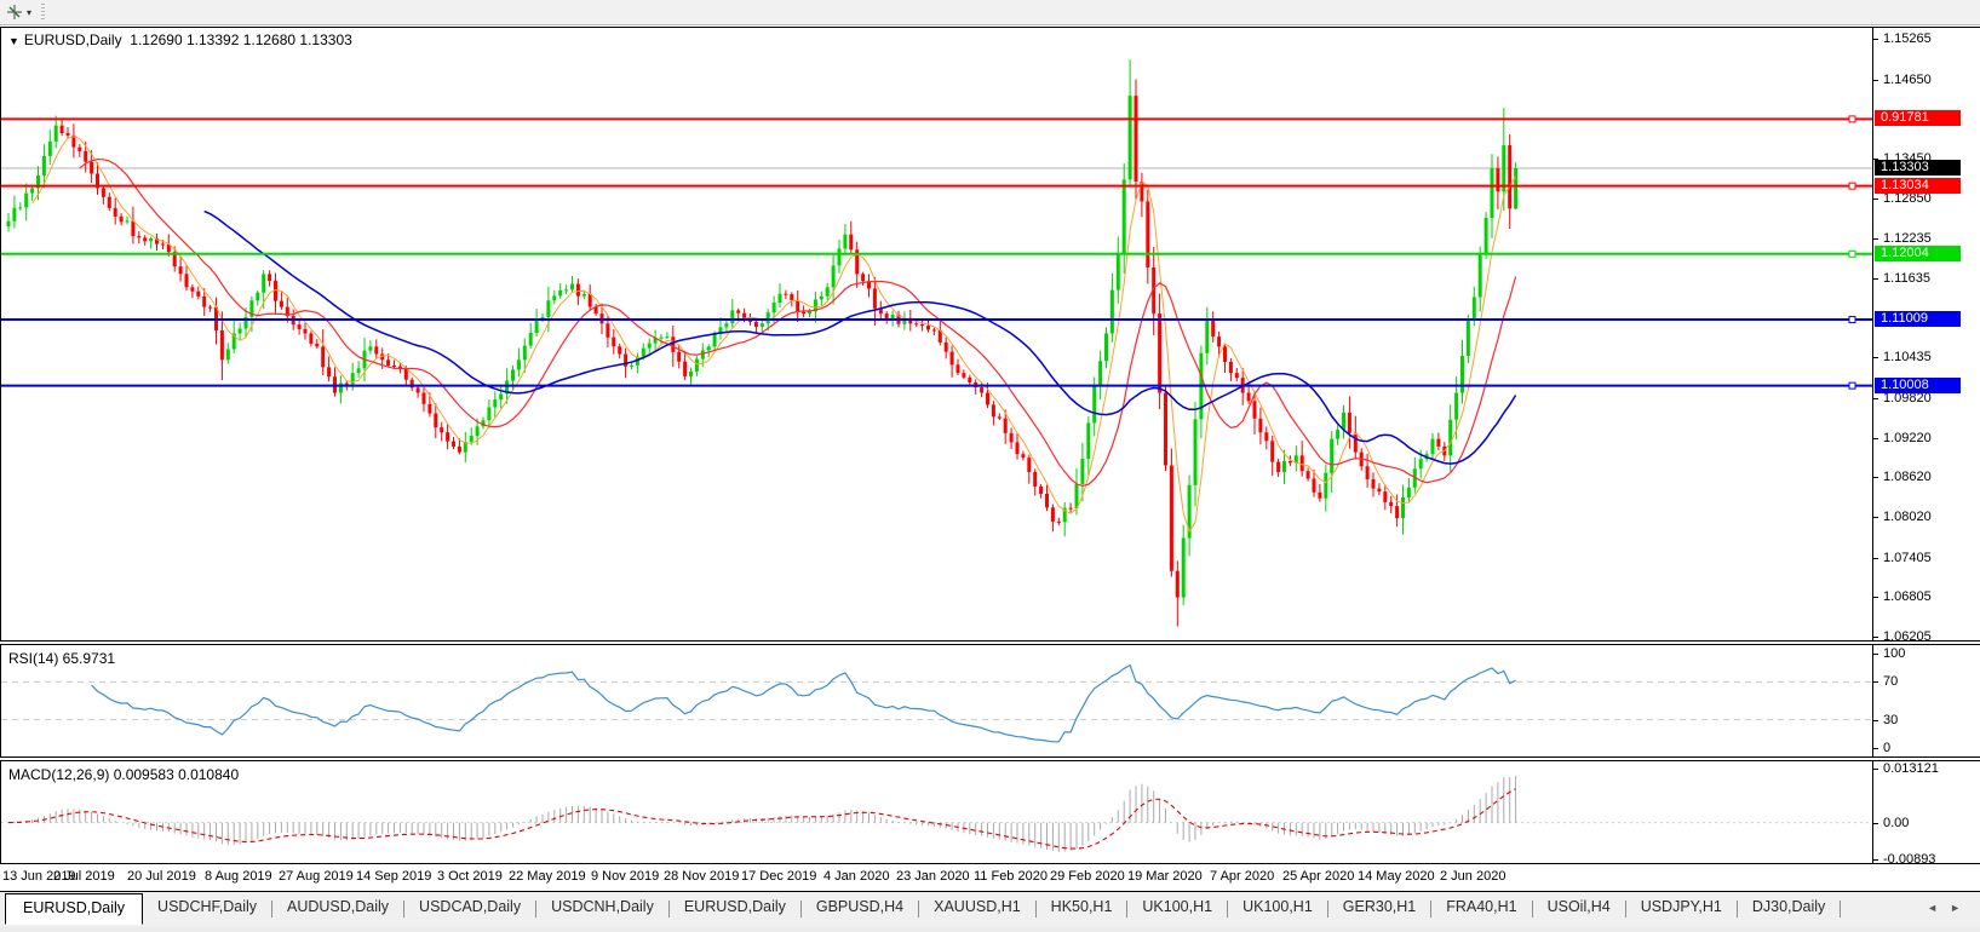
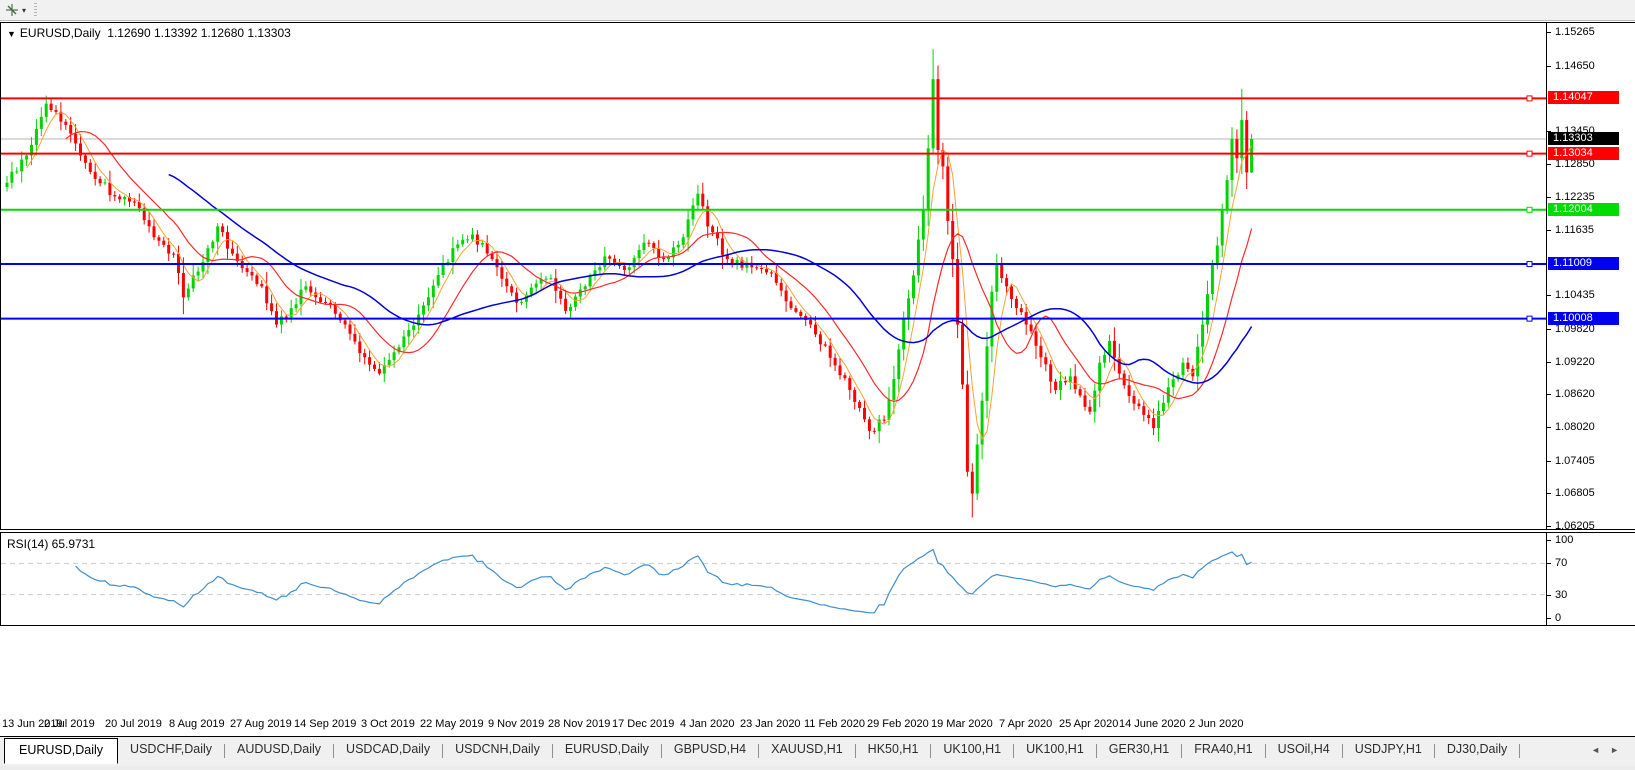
  ▾
  ▼ EURUSD,Daily 1.12690 1.13392 1.12680 1.13303
  1.15265
  1.14650
  1.13450
  1.12850
  1.12235
  1.11635
  1.10435
  1.09820
  1.09220
  1.08620
  1.08020
  1.07405
  1.06805
  1.06205
  1.13303
- 0.91781
+ 1.14047
  1.13034
  1.12004
  1.11009
  1.10008
  RSI(14) 65.9731
  100
  70
  30
  0
- MACD(12,26,9) 0.009583 0.010840
- 0.013121
- 0.00
- -0.00893
  13 Jun 2019
  2 Jul 2019
  20 Jul 2019
  8 Aug 2019
  27 Aug 2019
  14 Sep 2019
  3 Oct 2019
  22 May 2019
  9 Nov 2019
  28 Nov 2019
  17 Dec 2019
  4 Jan 2020
  23 Jan 2020
  11 Feb 2020
  29 Feb 2020
  19 Mar 2020
  7 Apr 2020
  25 Apr 2020
- 14 May 2020
+ 14 June 2020
  2 Jun 2020
  EURUSD,Daily
  USDCHF,Daily
  AUDUSD,Daily
  USDCAD,Daily
  USDCNH,Daily
  EURUSD,Daily
  GBPUSD,H4
  XAUUSD,H1
  HK50,H1
  UK100,H1
  UK100,H1
  GER30,H1
  FRA40,H1
  USOil,H4
  USDJPY,H1
  DJ30,Daily
  ◄►
